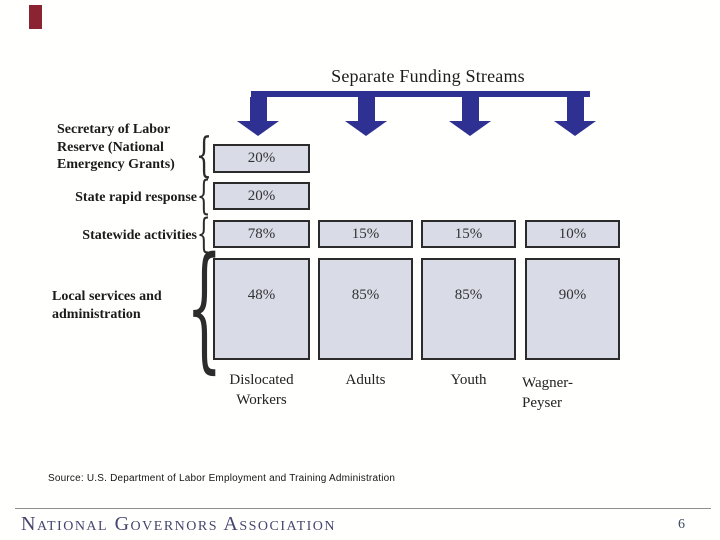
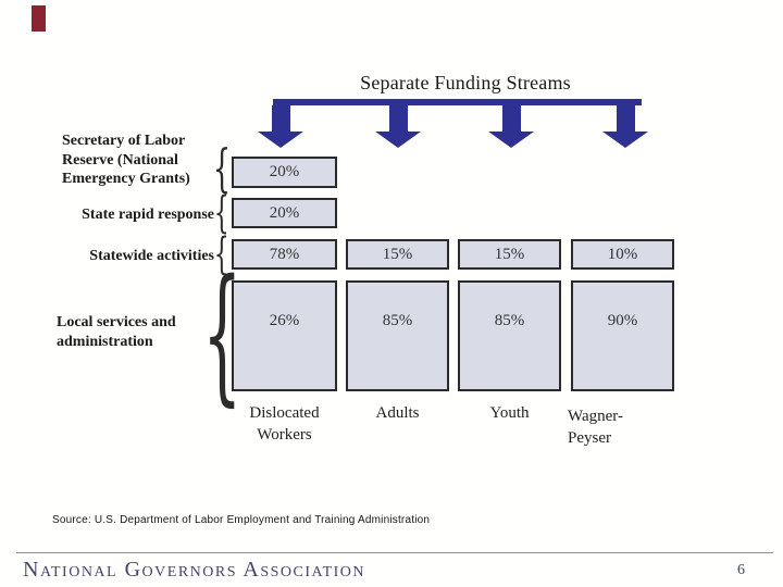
  Separate Funding Streams
  Secretary of Labor
  Reserve (National
  Emergency Grants)
  State rapid response
  Statewide activities
  Local services and
  administration
  {
  {
  {
  {
  20%
  20%
  78%
  15%
  15%
  10%
- 48%
+ 26%
  85%
  85%
  90%
  Dislocated
  Workers
  Adults
  Youth
  Wagner-
  Peyser
  Source: U.S. Department of Labor Employment and Training Administration
  National Governors Association
  6
